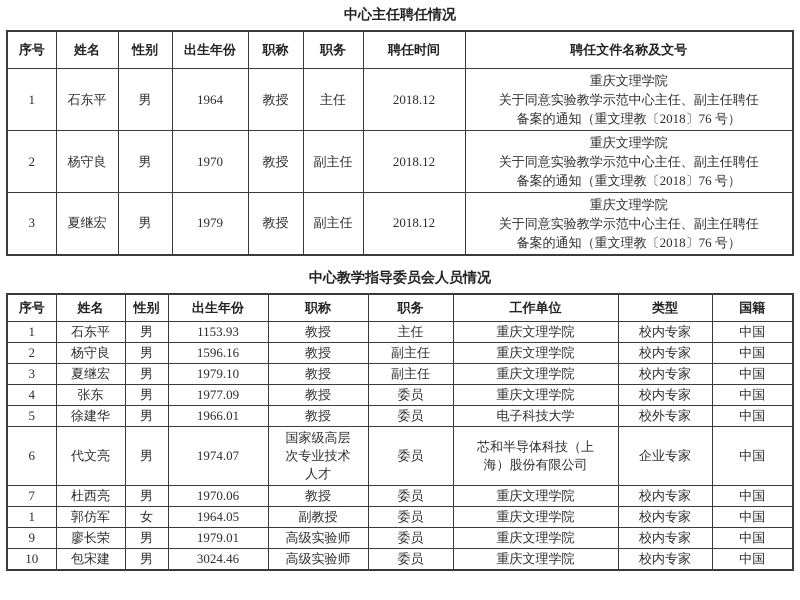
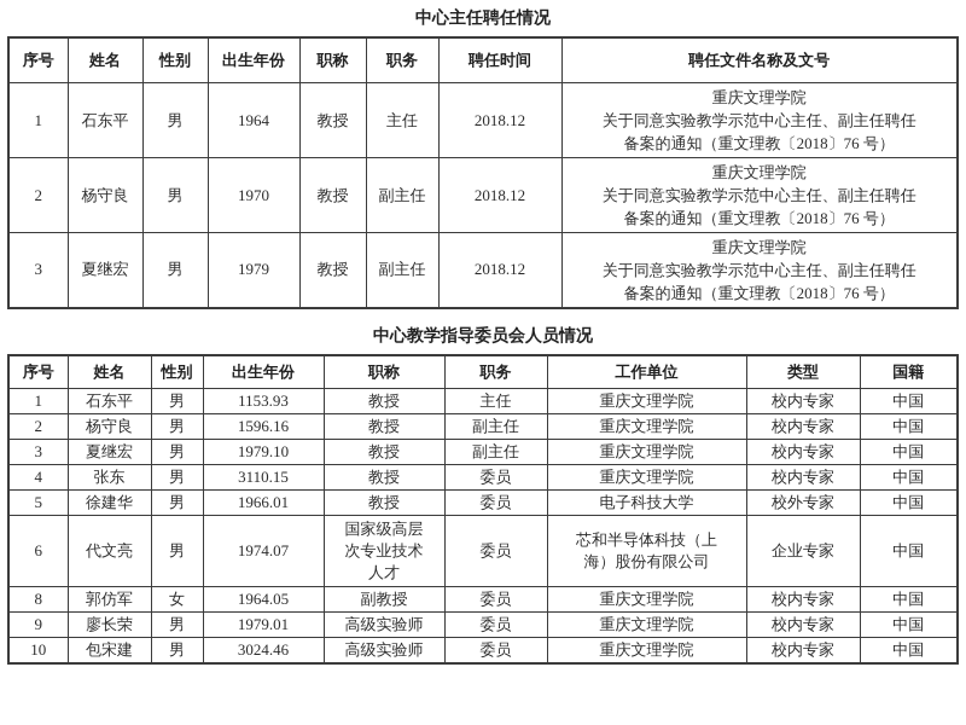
  中心主任聘任情况
  序号	姓名	性别	出生年份	职称	职务	聘任时间	聘任文件名称及文号
  1	石东平	男	1964	教授	主任	2018.12	重庆文理学院 关于同意实验教学示范中心主任、副主任聘任 备案的通知（重文理教〔2018〕76 号）
  2	杨守良	男	1970	教授	副主任	2018.12	重庆文理学院 关于同意实验教学示范中心主任、副主任聘任 备案的通知（重文理教〔2018〕76 号）
  3	夏继宏	男	1979	教授	副主任	2018.12	重庆文理学院 关于同意实验教学示范中心主任、副主任聘任 备案的通知（重文理教〔2018〕76 号）
  中心教学指导委员会人员情况
  序号	姓名	性别	出生年份	职称	职务	工作单位	类型	国籍
  1	石东平	男	1153.93	教授	主任	重庆文理学院	校内专家	中国
  2	杨守良	男	1596.16	教授	副主任	重庆文理学院	校内专家	中国
  3	夏继宏	男	1979.10	教授	副主任	重庆文理学院	校内专家	中国
- 4	张东	男	1977.09	教授	委员	重庆文理学院	校内专家	中国
+ 4	张东	男	3110.15	教授	委员	重庆文理学院	校内专家	中国
  5	徐建华	男	1966.01	教授	委员	电子科技大学	校外专家	中国
  6	代文亮	男	1974.07	国家级高层次专业技术人才	委员	芯和半导体科技（上海）股份有限公司	企业专家	中国
- 7	杜西亮	男	1970.06	教授	委员	重庆文理学院	校内专家	中国
- 1	郭仿军	女	1964.05	副教授	委员	重庆文理学院	校内专家	中国
+ 8	郭仿军	女	1964.05	副教授	委员	重庆文理学院	校内专家	中国
  9	廖长荣	男	1979.01	高级实验师	委员	重庆文理学院	校内专家	中国
  10	包宋建	男	3024.46	高级实验师	委员	重庆文理学院	校内专家	中国
